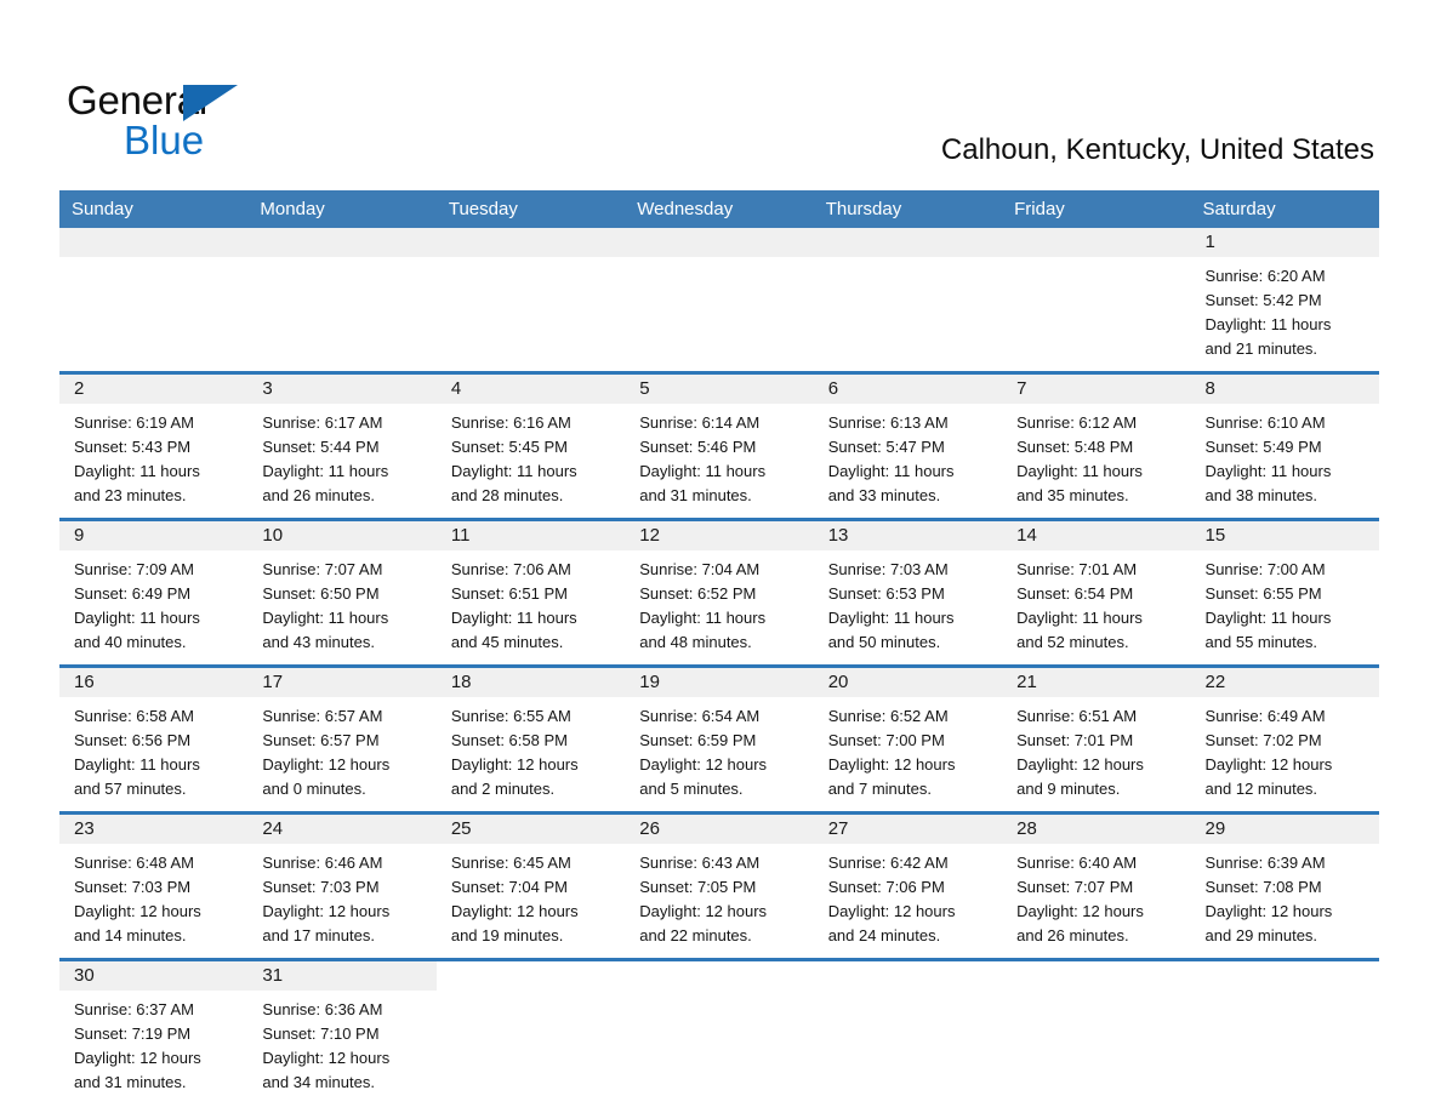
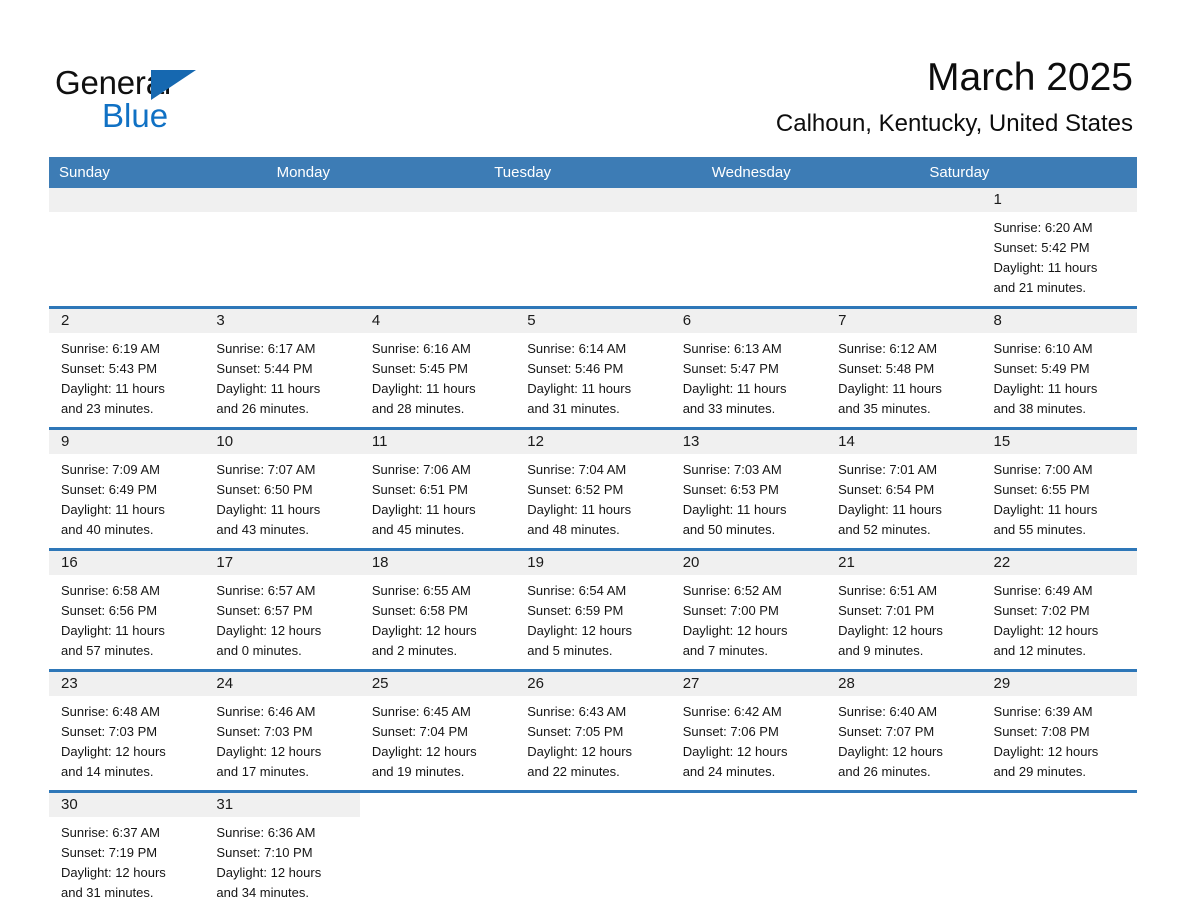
  General
  Blue
+ March 2025
  Calhoun, Kentucky, United States
  Sunday
  Monday
  Tuesday
  Wednesday
- Thursday
- Friday
  Saturday
  1
  Sunrise: 6:20 AM
  Sunset: 5:42 PM
  Daylight: 11 hours
  and 21 minutes.
  2
  Sunrise: 6:19 AM
  Sunset: 5:43 PM
  Daylight: 11 hours
  and 23 minutes.
  3
  Sunrise: 6:17 AM
  Sunset: 5:44 PM
  Daylight: 11 hours
  and 26 minutes.
  4
  Sunrise: 6:16 AM
  Sunset: 5:45 PM
  Daylight: 11 hours
  and 28 minutes.
  5
  Sunrise: 6:14 AM
  Sunset: 5:46 PM
  Daylight: 11 hours
  and 31 minutes.
  6
  Sunrise: 6:13 AM
  Sunset: 5:47 PM
  Daylight: 11 hours
  and 33 minutes.
  7
  Sunrise: 6:12 AM
  Sunset: 5:48 PM
  Daylight: 11 hours
  and 35 minutes.
  8
  Sunrise: 6:10 AM
  Sunset: 5:49 PM
  Daylight: 11 hours
  and 38 minutes.
  9
  Sunrise: 7:09 AM
  Sunset: 6:49 PM
  Daylight: 11 hours
  and 40 minutes.
  10
  Sunrise: 7:07 AM
  Sunset: 6:50 PM
  Daylight: 11 hours
  and 43 minutes.
  11
  Sunrise: 7:06 AM
  Sunset: 6:51 PM
  Daylight: 11 hours
  and 45 minutes.
  12
  Sunrise: 7:04 AM
  Sunset: 6:52 PM
  Daylight: 11 hours
  and 48 minutes.
  13
  Sunrise: 7:03 AM
  Sunset: 6:53 PM
  Daylight: 11 hours
  and 50 minutes.
  14
  Sunrise: 7:01 AM
  Sunset: 6:54 PM
  Daylight: 11 hours
  and 52 minutes.
  15
  Sunrise: 7:00 AM
  Sunset: 6:55 PM
  Daylight: 11 hours
  and 55 minutes.
  16
  Sunrise: 6:58 AM
  Sunset: 6:56 PM
  Daylight: 11 hours
  and 57 minutes.
  17
  Sunrise: 6:57 AM
  Sunset: 6:57 PM
  Daylight: 12 hours
  and 0 minutes.
  18
  Sunrise: 6:55 AM
  Sunset: 6:58 PM
  Daylight: 12 hours
  and 2 minutes.
  19
  Sunrise: 6:54 AM
  Sunset: 6:59 PM
  Daylight: 12 hours
  and 5 minutes.
  20
  Sunrise: 6:52 AM
  Sunset: 7:00 PM
  Daylight: 12 hours
  and 7 minutes.
  21
  Sunrise: 6:51 AM
  Sunset: 7:01 PM
  Daylight: 12 hours
  and 9 minutes.
  22
  Sunrise: 6:49 AM
  Sunset: 7:02 PM
  Daylight: 12 hours
  and 12 minutes.
  23
  Sunrise: 6:48 AM
  Sunset: 7:03 PM
  Daylight: 12 hours
  and 14 minutes.
  24
  Sunrise: 6:46 AM
  Sunset: 7:03 PM
  Daylight: 12 hours
  and 17 minutes.
  25
  Sunrise: 6:45 AM
  Sunset: 7:04 PM
  Daylight: 12 hours
  and 19 minutes.
  26
  Sunrise: 6:43 AM
  Sunset: 7:05 PM
  Daylight: 12 hours
  and 22 minutes.
  27
  Sunrise: 6:42 AM
  Sunset: 7:06 PM
  Daylight: 12 hours
  and 24 minutes.
  28
  Sunrise: 6:40 AM
  Sunset: 7:07 PM
  Daylight: 12 hours
  and 26 minutes.
  29
  Sunrise: 6:39 AM
  Sunset: 7:08 PM
  Daylight: 12 hours
  and 29 minutes.
  30
  Sunrise: 6:37 AM
  Sunset: 7:19 PM
  Daylight: 12 hours
  and 31 minutes.
  31
  Sunrise: 6:36 AM
  Sunset: 7:10 PM
  Daylight: 12 hours
  and 34 minutes.
